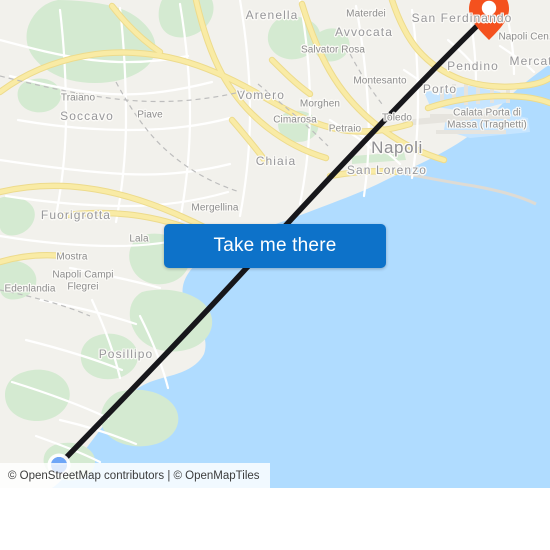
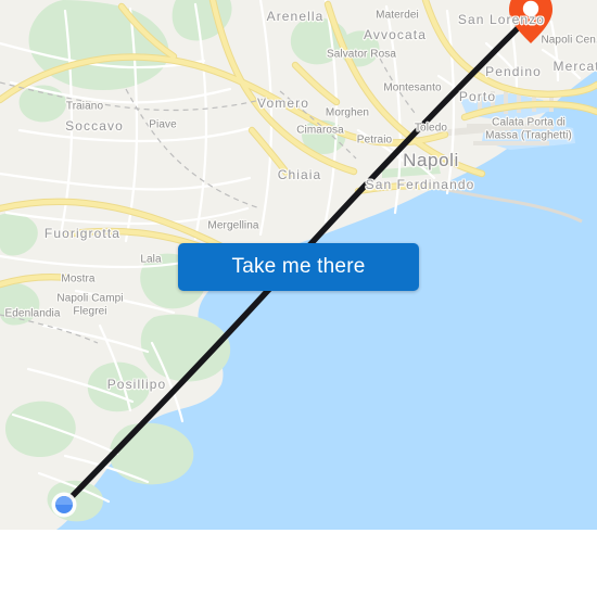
  Arenella
  Materdei
- San Ferdinando
+ San Lorenzo
  Avvocata
  Salvator Rosa
  Napoli Cen
  Pendino
  Merca
  Montesanto
  Porto
  Traiano
  Piave
  Vomero
  Morghen
  Toledo
  Calata Porta di
  Massa (Traghetti)
  Soccavo
  Cimarosa
  Petraio
  Napoli
  Chiaia
- San Lorenzo
+ San Ferdinando
  Mergellina
  Fuorigrotta
  Lala
  Mostra
  Napoli Campi
  Flegrei
  Edenlandia
  Posillipo
  Take me there
- © OpenStreetMap contributors | © OpenMapTiles
